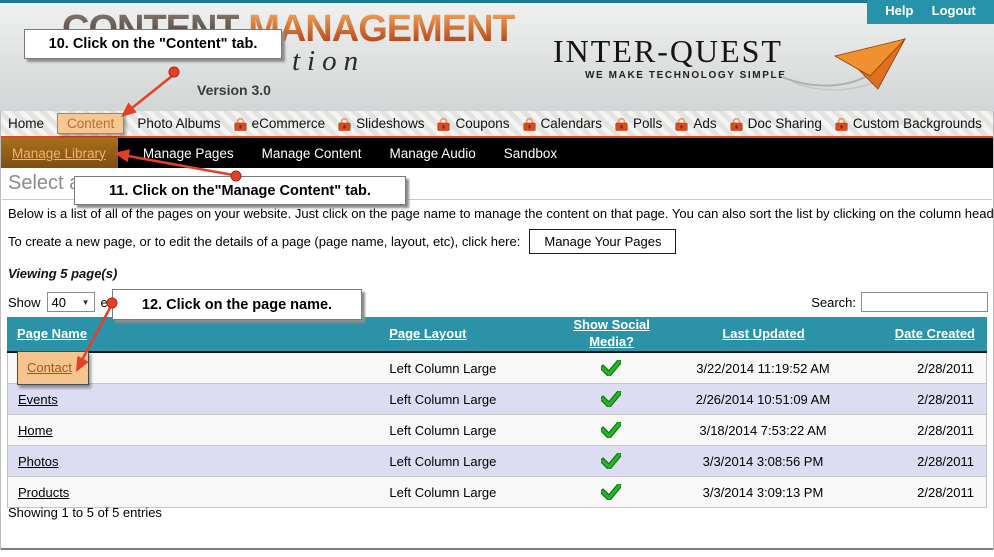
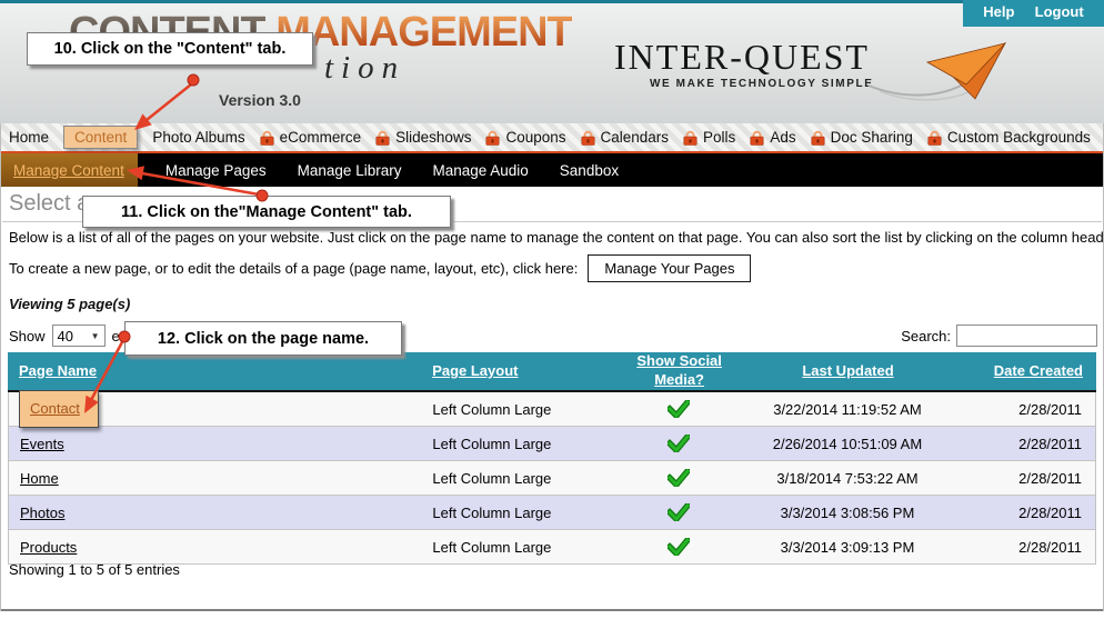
  tion
  Version 3.0
  INTER-QUEST
  WE MAKE TECHNOLOGY SIMPLE
  Help
  Logout
  Home
  Content
  Photo Albums
  eCommerce
  Slideshows
  Coupons
  Calendars
  Polls
  Ads
  Doc Sharing
  Custom Backgrounds
- Manage Library
+ Manage Content
  Manage Pages
- Manage Content
+ Manage Library
  Manage Audio
  Sandbox
  Select
  Below is a list of all of the pages on your website. Just click on the page name to manage the content on that page. You can also sort the list by clicking on the column head
  To create a new page, or to edit the details of a page (page name, layout, etc), click here:
  Manage Your Pages
  Viewing 5 page(s)
  Show
  40
  ▼
  Search:
  Page Name
  Page Layout
  Show Social Media?
  Last Updated
  Date Created
  Contact
  Left Column Large
  3/22/2014 11:19:52 AM
  2/28/2011
  Events
  Left Column Large
  2/26/2014 10:51:09 AM
  2/28/2011
  Home
  Left Column Large
  3/18/2014 7:53:22 AM
  2/28/2011
  Photos
  Left Column Large
  3/3/2014 3:08:56 PM
  2/28/2011
  Products
  Left Column Large
  3/3/2014 3:09:13 PM
  2/28/2011
  Showing 1 to 5 of 5 entries
  10. Click on the "Content" tab.
  11. Click on the"Manage Content" tab.
  12. Click on the page name.
